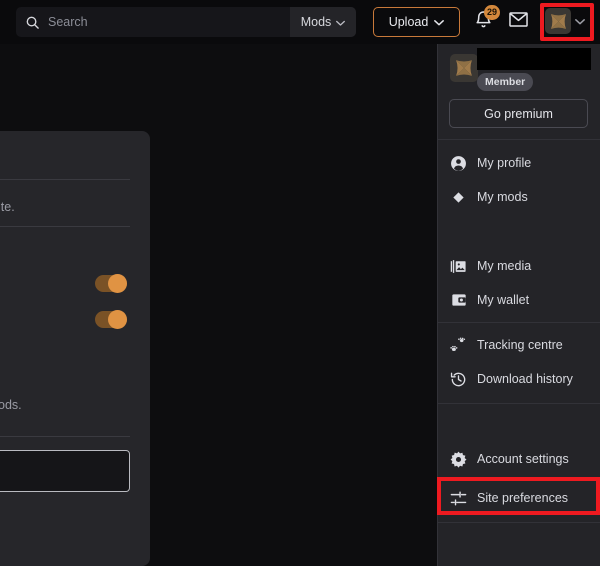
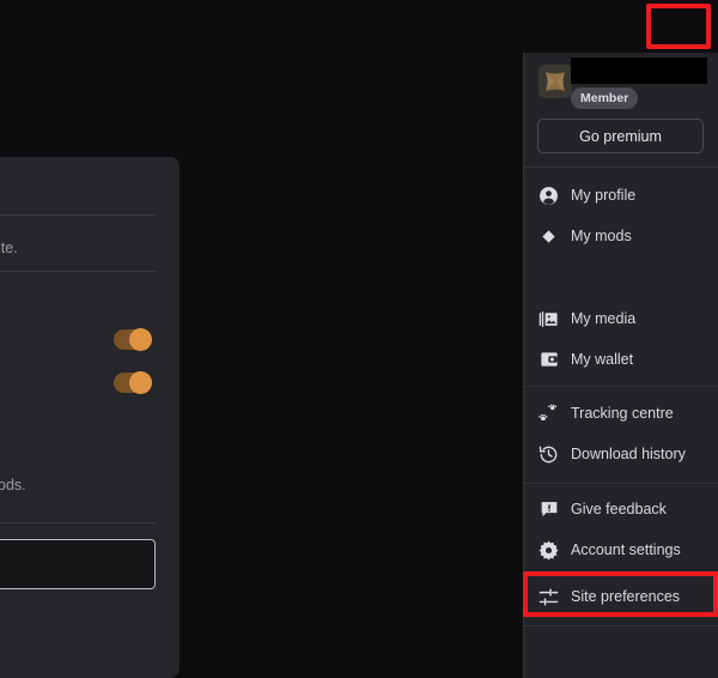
  te.
  ods.
- Search
- Mods
- Upload
- 29
  Member
  Go premium
  My profile
  My mods
  My media
  My wallet
  Tracking centre
  Download history
+ Give feedback
  Account settings
  Site preferences
